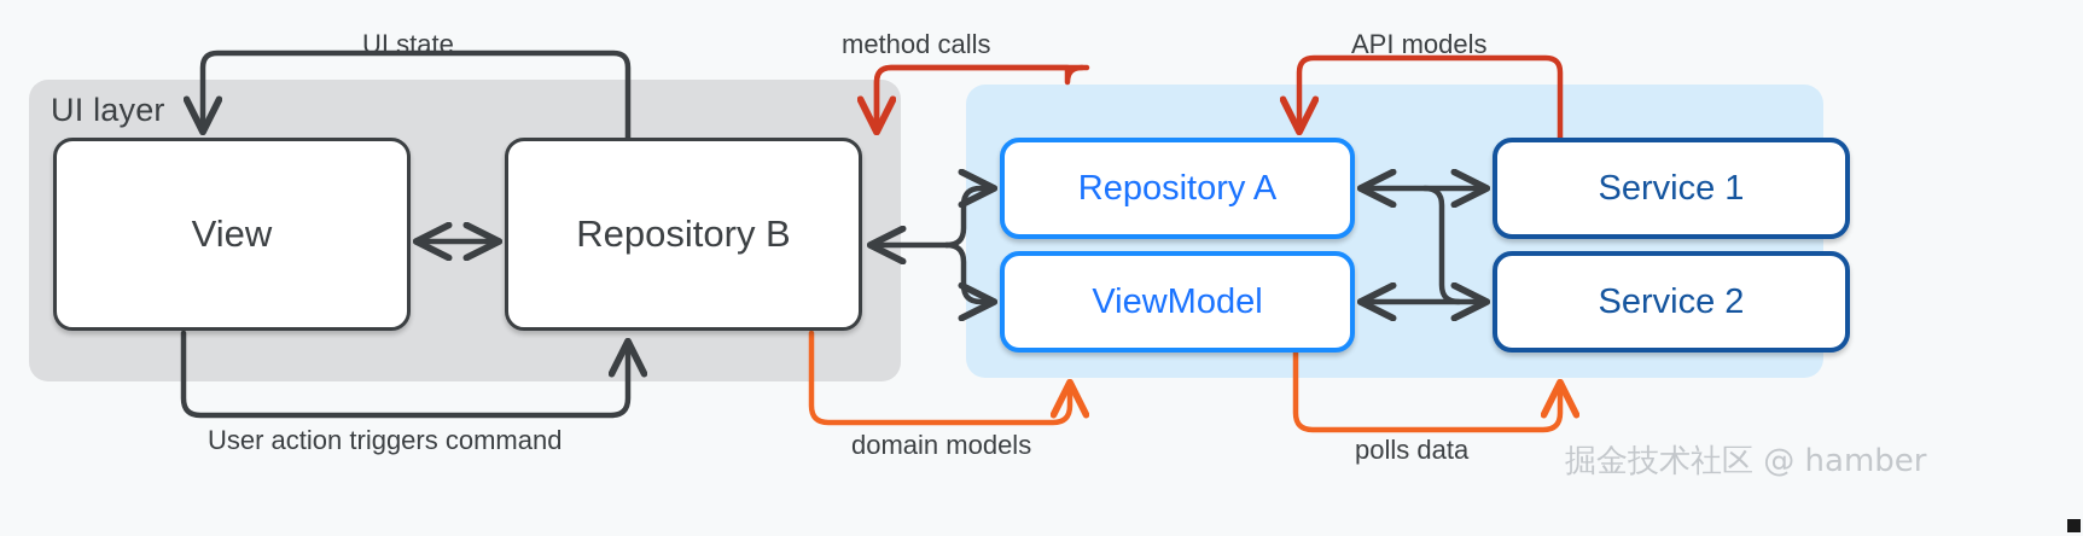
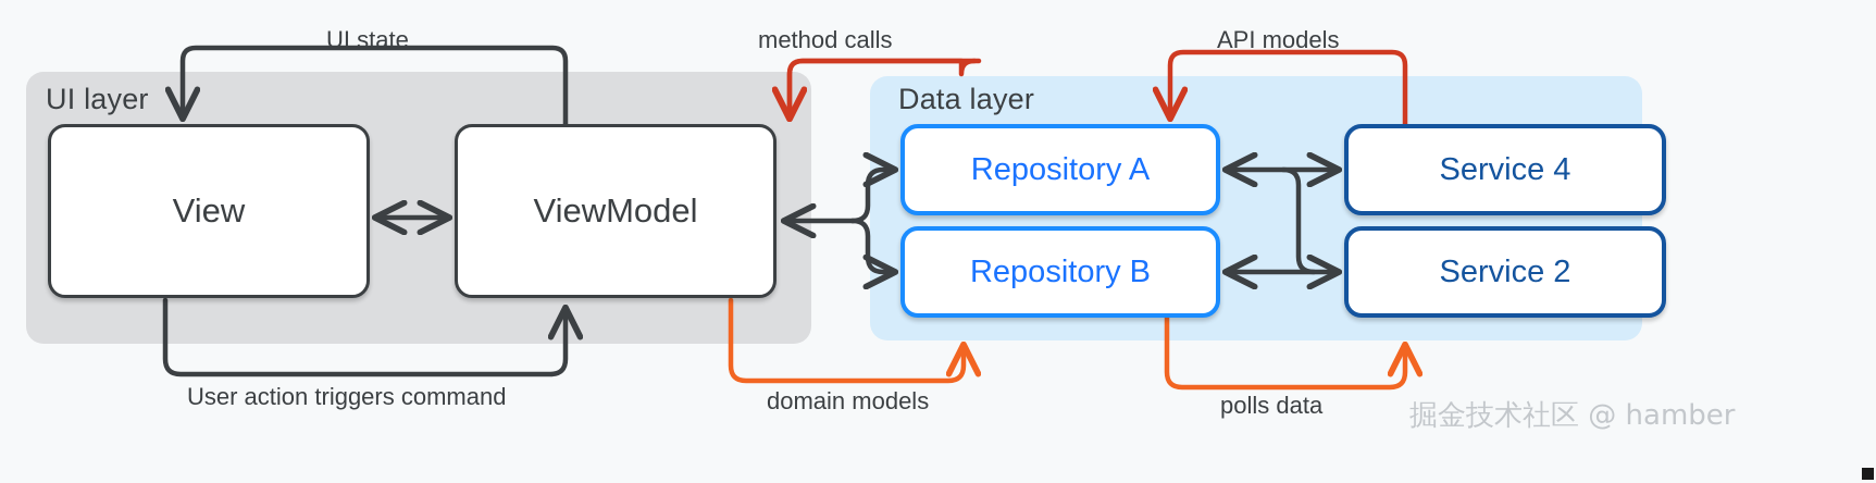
  UI layer
+ Data layer
  View
- Repository B
+ ViewModel
  Repository A
- ViewModel
+ Repository B
- Service 1
+ Service 4
  Service 2
  UI state
  method calls
  API models
  User action triggers command
  domain models
  polls data
  掘金技术社区 @ hamber
